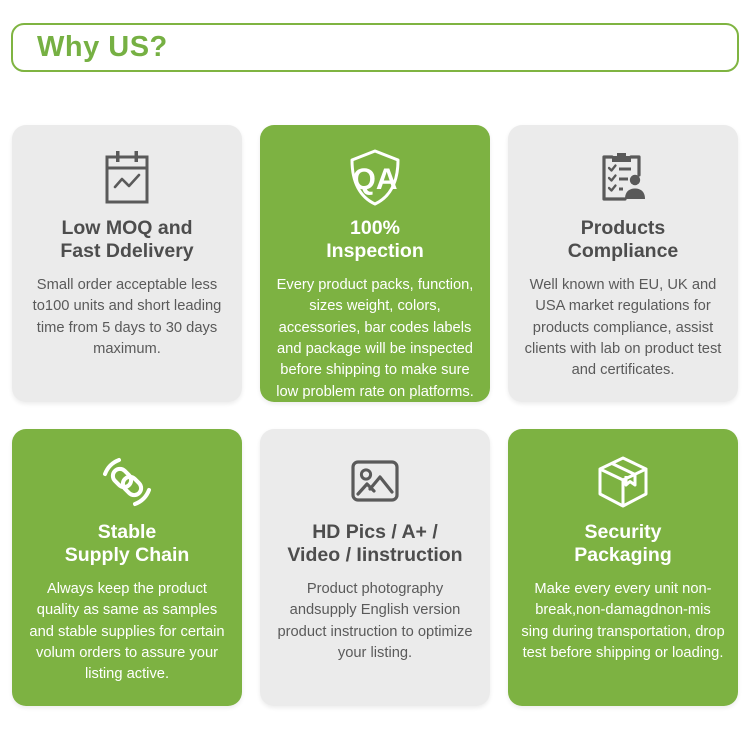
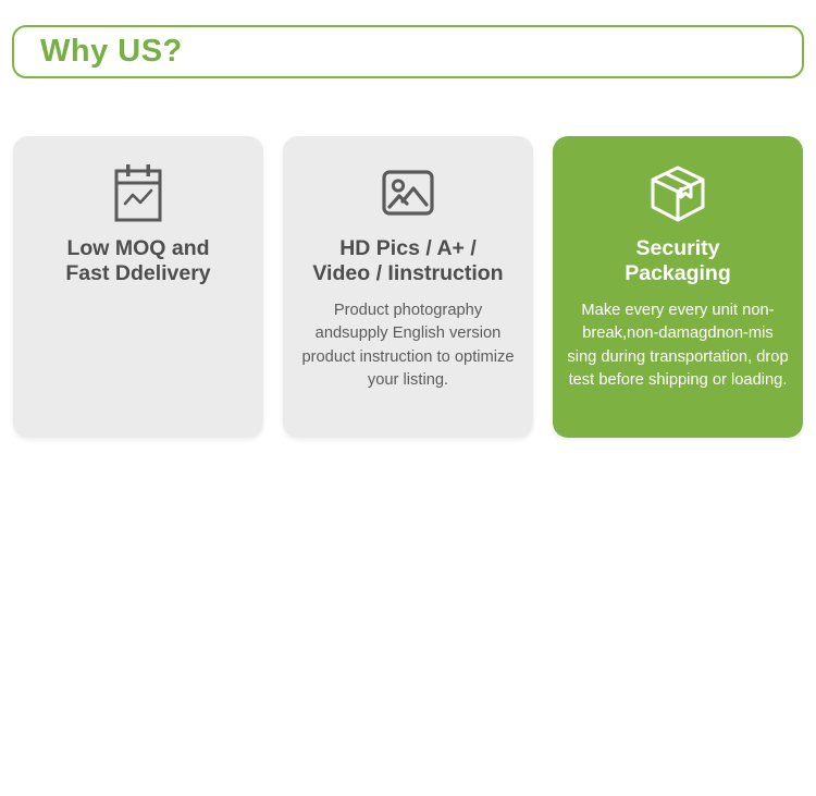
  Why US?
  Low MOQ and
  Fast Ddelivery
- Small order acceptable less to100 units and short leading time from 5 days to 30 days maximum.
- QA
- 100%
- Inspection
- Every product packs, function, sizes weight, colors, accessories, bar codes labels and package will be inspected before shipping to make sure low problem rate on platforms.
- Products
- Compliance
- Well known with EU, UK and USA market regulations for products compliance, assist clients with lab on product test and certificates.
- Stable
- Supply Chain
- Always keep the product quality as same as samples and stable supplies for certain volum orders to assure your listing active.
  HD Pics / A+ /
  Video / Iinstruction
  Product photography andsupply English version product instruction to optimize your listing.
  Security
  Packaging
  Make every every unit non-break,non-damagdnon-mis sing during transportation, drop test before shipping or loading.
